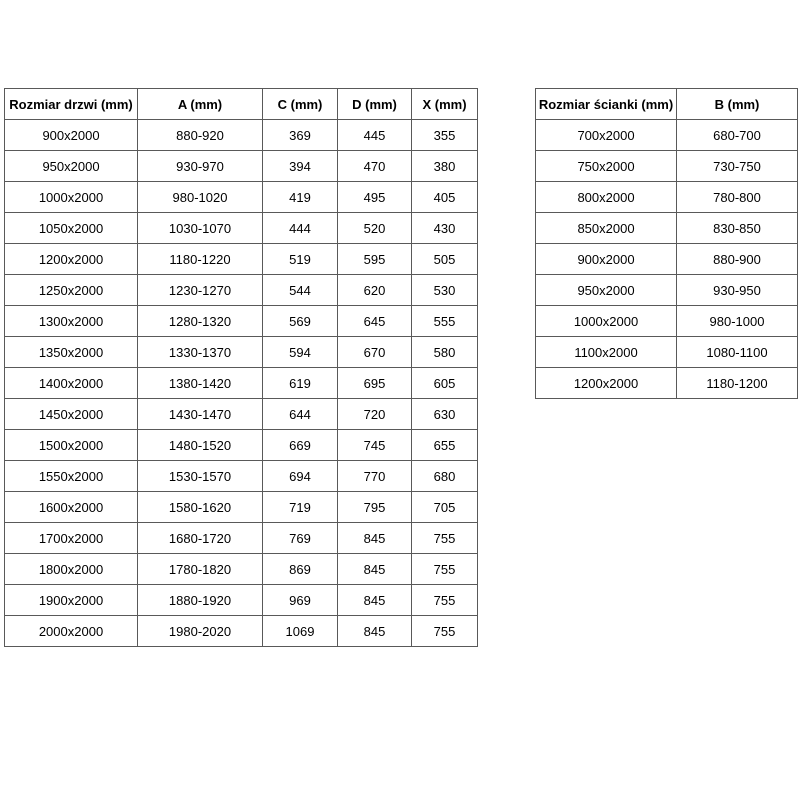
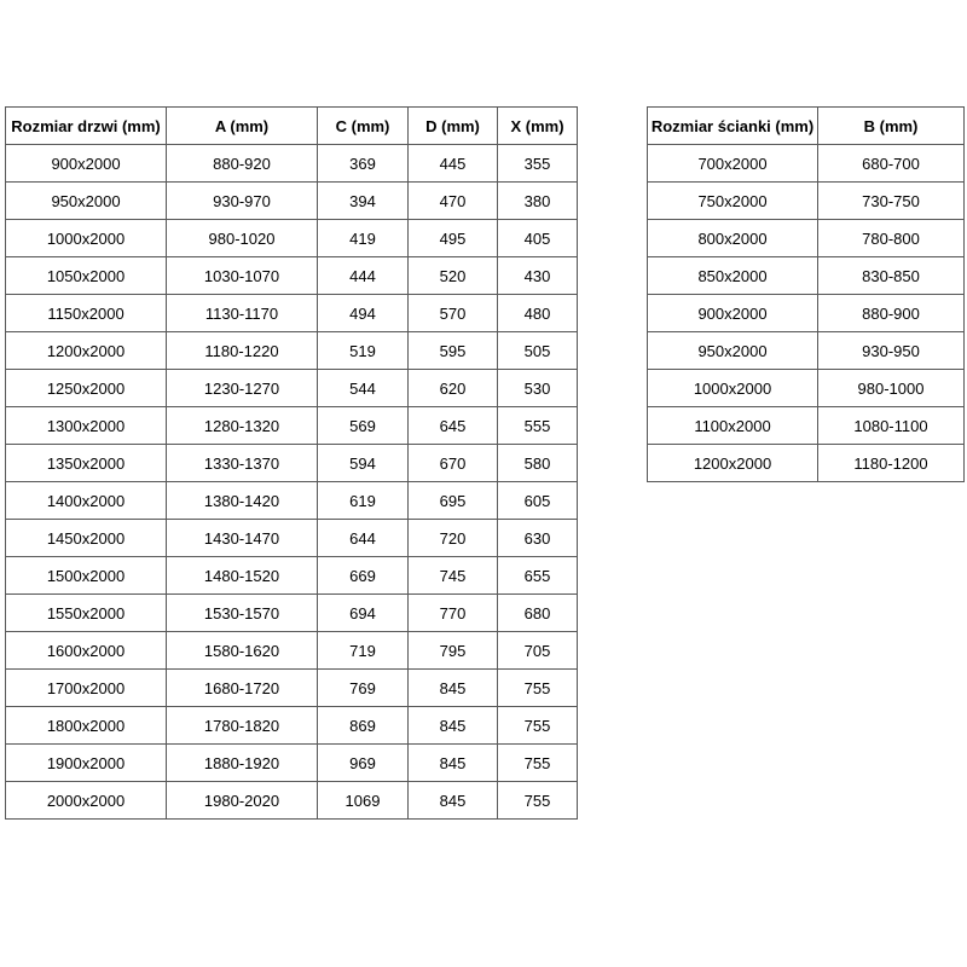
  Rozmiar drzwi (mm)	A (mm)	C (mm)	D (mm)	X (mm)
  900x2000	880-920	369	445	355
  950x2000	930-970	394	470	380
  1000x2000	980-1020	419	495	405
  1050x2000	1030-1070	444	520	430
+ 1150x2000	1130-1170	494	570	480
  1200x2000	1180-1220	519	595	505
  1250x2000	1230-1270	544	620	530
  1300x2000	1280-1320	569	645	555
  1350x2000	1330-1370	594	670	580
  1400x2000	1380-1420	619	695	605
  1450x2000	1430-1470	644	720	630
  1500x2000	1480-1520	669	745	655
  1550x2000	1530-1570	694	770	680
  1600x2000	1580-1620	719	795	705
  1700x2000	1680-1720	769	845	755
  1800x2000	1780-1820	869	845	755
  1900x2000	1880-1920	969	845	755
  2000x2000	1980-2020	1069	845	755
  Rozmiar ścianki (mm)	B (mm)
  700x2000	680-700
  750x2000	730-750
  800x2000	780-800
  850x2000	830-850
  900x2000	880-900
  950x2000	930-950
  1000x2000	980-1000
  1100x2000	1080-1100
  1200x2000	1180-1200
